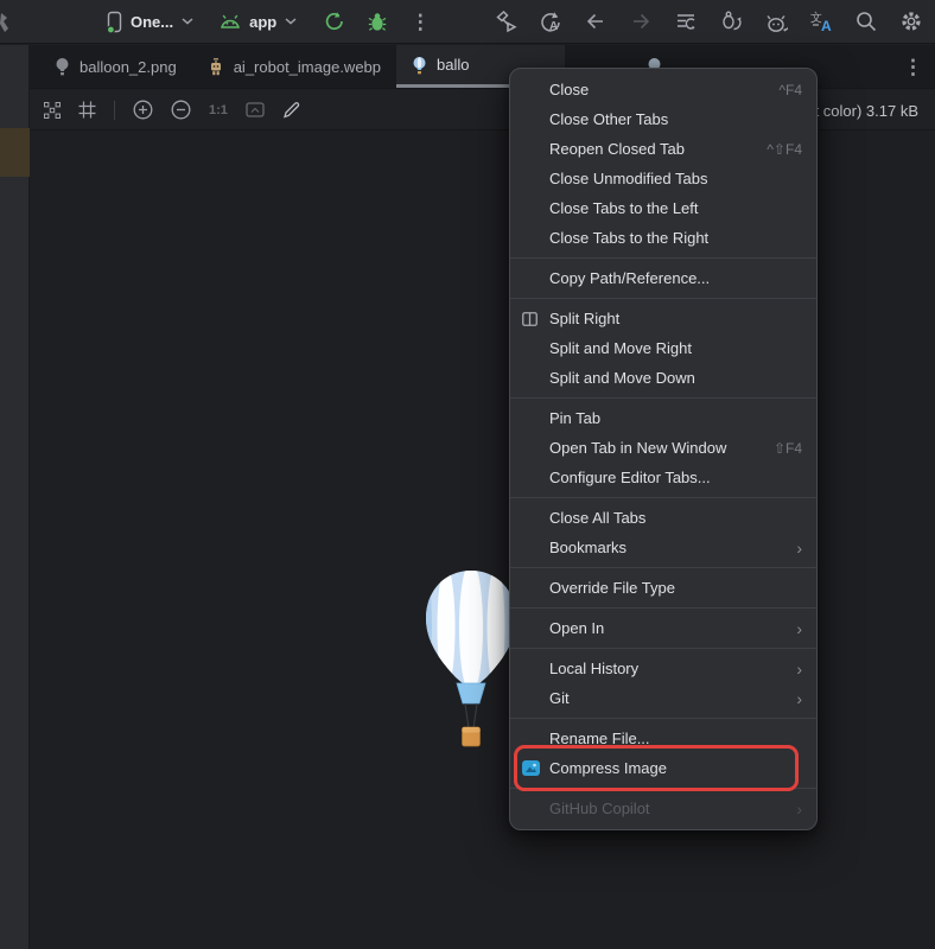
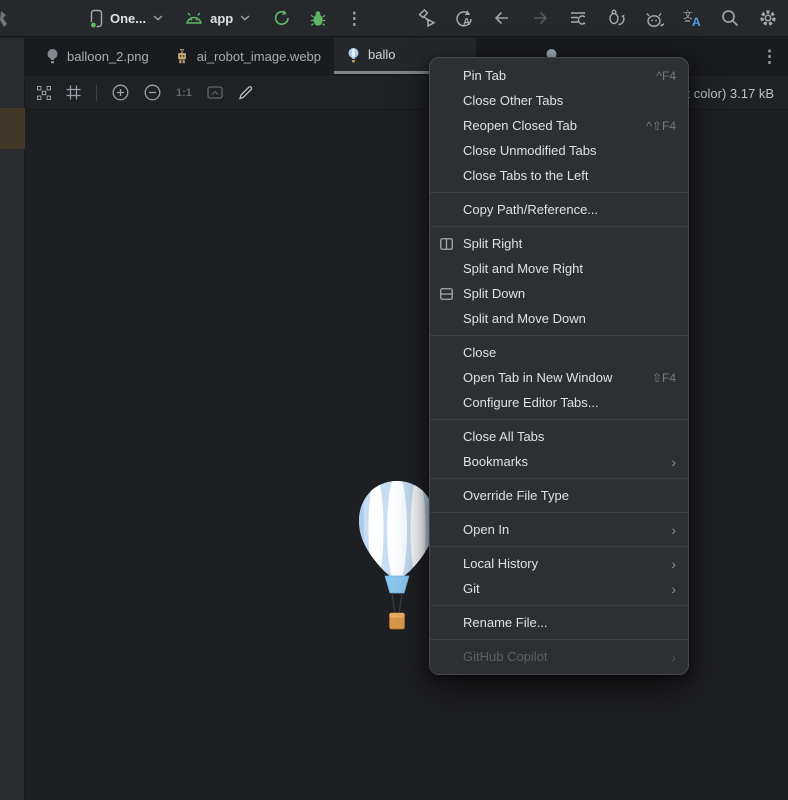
  One...
  app
  ⋮
  A
  文
  A
  balloon_2.png
  ai_robot_image.webp
  ballo
  ⋮
  1:1
  color) 3.17 kB
- Close
+ Pin Tab
  ^F4
  Close Other Tabs
  Reopen Closed Tab
  ^⇧F4
  Close Unmodified Tabs
  Close Tabs to the Left
- Close Tabs to the Right
  Copy Path/Reference...
  Split Right
  Split and Move Right
+ Split Down
  Split and Move Down
- Pin Tab
+ Close
  Open Tab in New Window
  ⇧F4
  Configure Editor Tabs...
  Close All Tabs
  Bookmarks
  Override File Type
  Open In
  Local History
  Git
  Rename File...
- Compress Image
  GitHub Copilot
